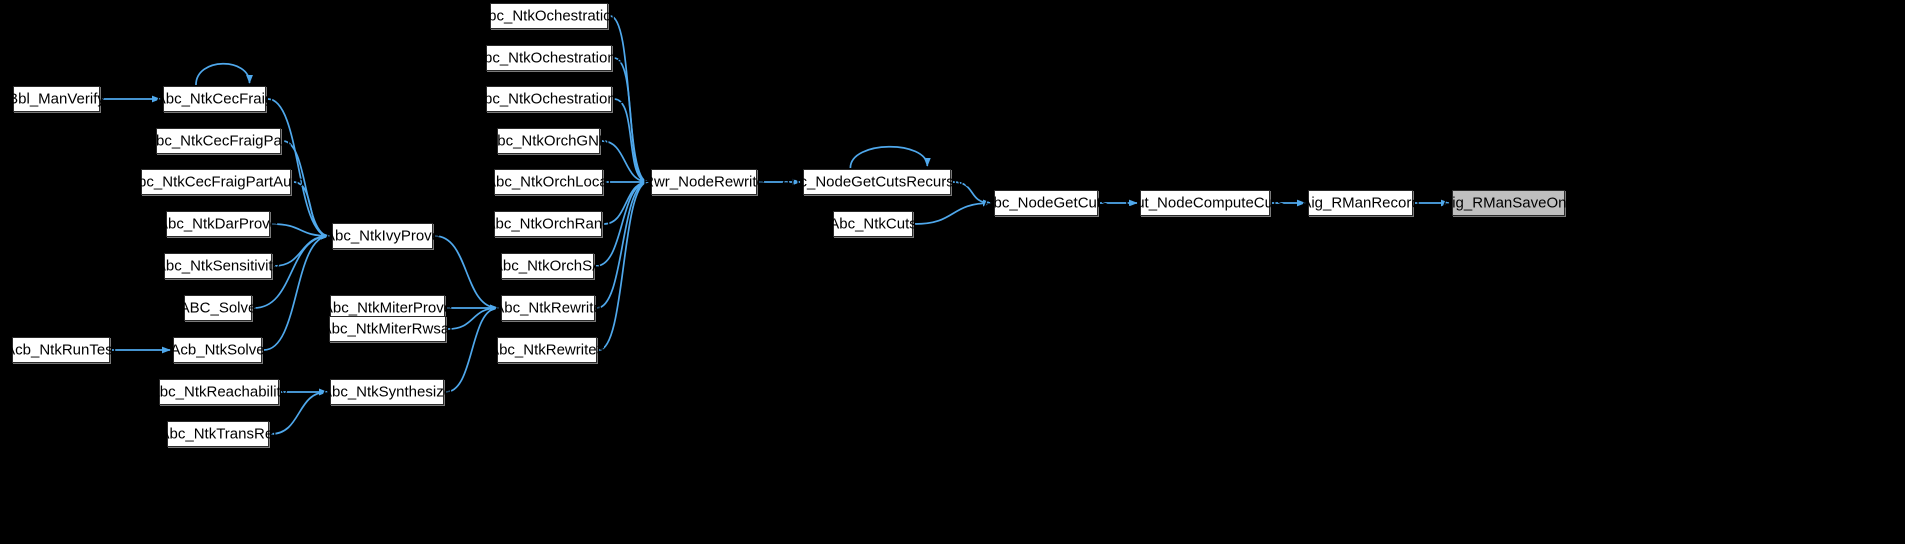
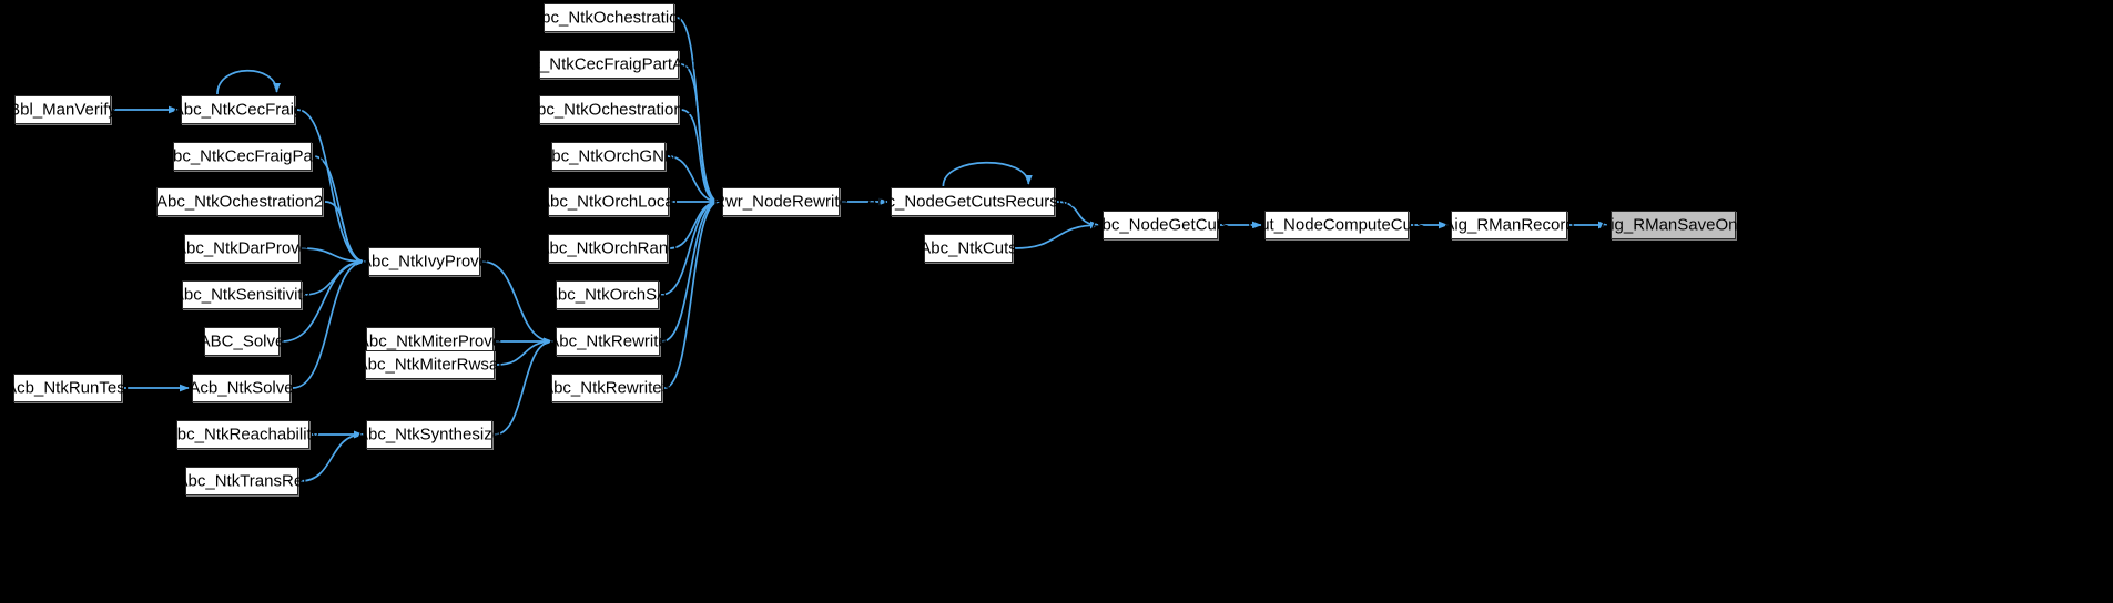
  Bbl_ManVerify
  Abc_NtkCecFraig
  Abc_NtkCecFraigPart
- Abc_NtkCecFraigPartAuto
+ Abc_NtkOchestration2
  Abc_NtkDarProve
  Abc_NtkSensitivity
  ABC_Solve
  Acb_NtkRunTest
  Acb_NtkSolve
  Abc_NtkReachability
  Abc_NtkTransRel
  Abc_NtkIvyProve
  Abc_NtkMiterProve
  Abc_NtkMiterRwsat
  Abc_NtkSynthesize
  Abc_NtkOchestration
- Abc_NtkOchestration2
+ Abc_NtkCecFraigPartAuto
  Abc_NtkOchestration3
  Abc_NtkOrchGNN
  Abc_NtkOrchLocal
  Abc_NtkOrchRand
  Abc_NtkOrchSA
  Abc_NtkRewrite
  Abc_NtkRewrite3
  Rwr_NodeRewrite
  Abc_NodeGetCutsRecursive
  Abc_NtkCuts
  Abc_NodeGetCuts
  Cut_NodeComputeCuts
  Aig_RManRecord
  Aig_RManSaveOne
